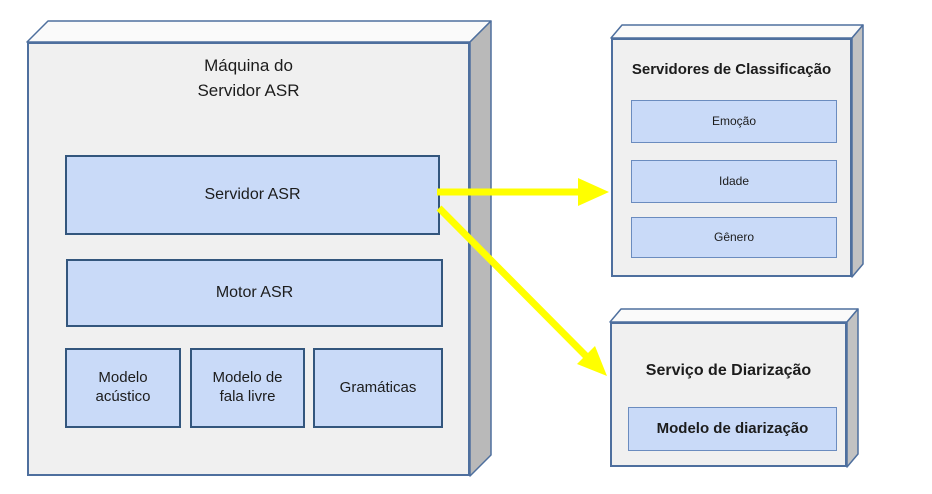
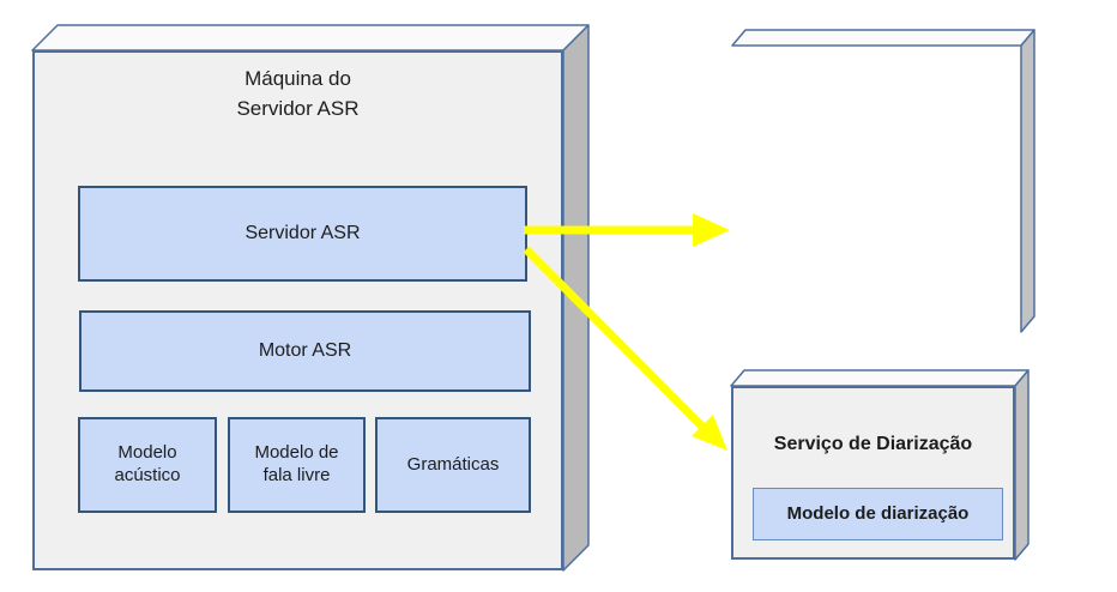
  Máquina do
  Servidor ASR
  Servidor ASR
  Motor ASR
  Modelo acústico
  Modelo de fala livre
  Gramáticas
- Servidores de Classificação
- Emoção
- Idade
- Gênero
  Serviço de Diarização
  Modelo de diarização
